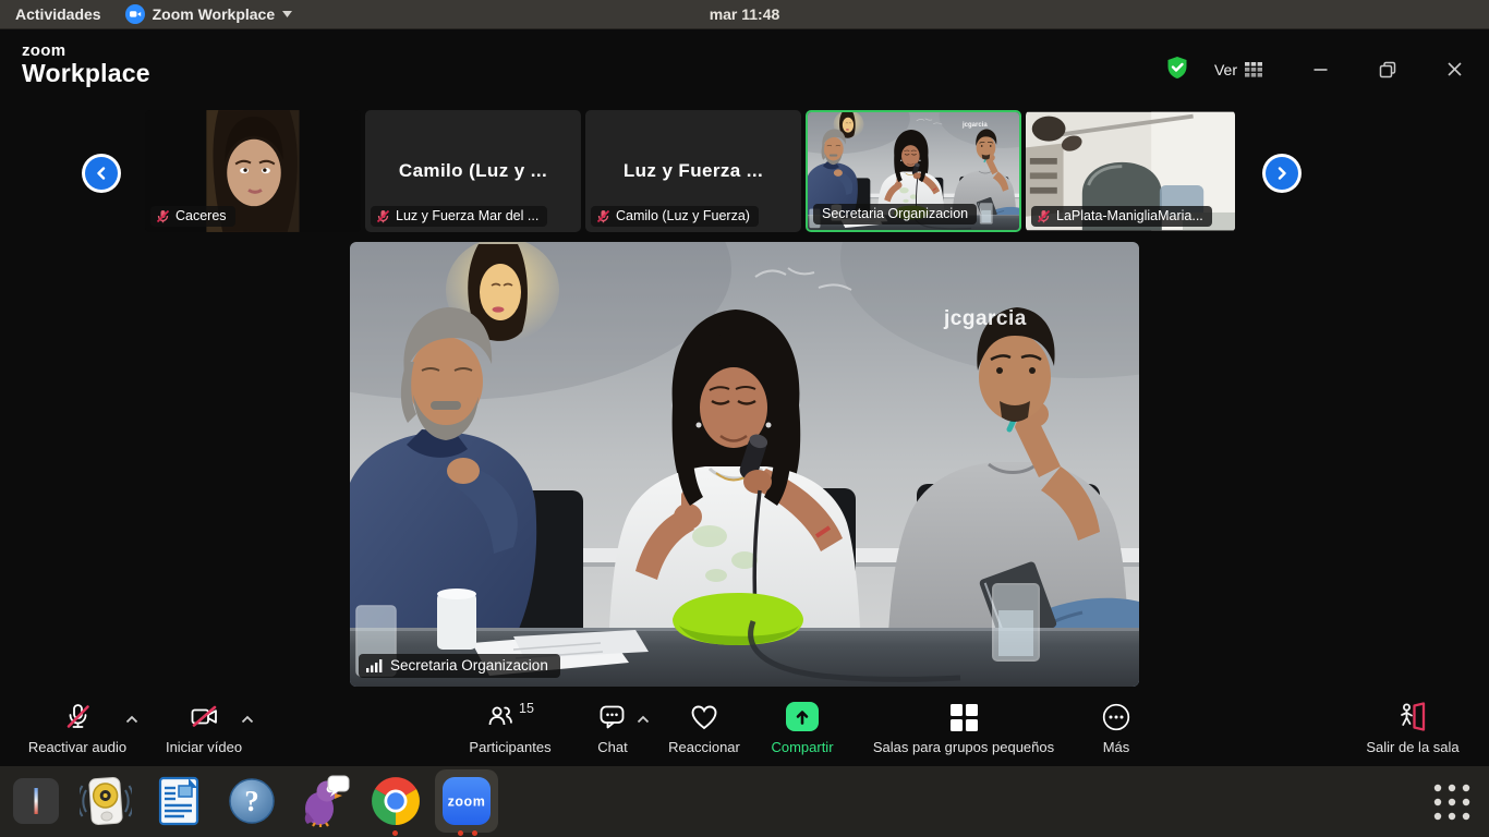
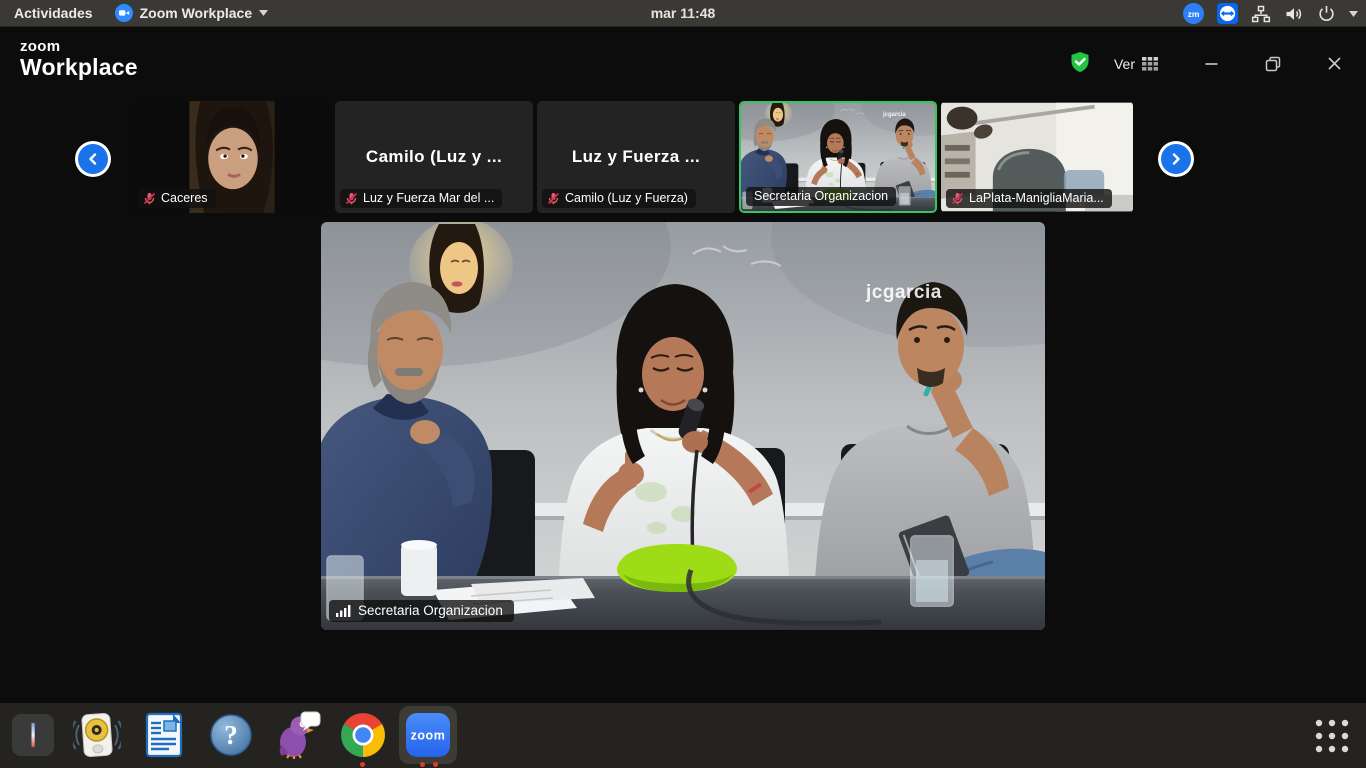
  Actividades
  Zoom Workplace
  mar 11:48
+ zm
  zoom
  Workplace
  Ver
  Caceres
  Camilo (Luz y ...
  Luz y Fuerza Mar del ...
  Luz y Fuerza ...
  Camilo (Luz y Fuerza)
  Secretaria Organizacion
  LaPlata-ManigliaMaria...
  jcgarcia
  Secretaria Organizacion
- Reactivar audio
- Iniciar vídeo
- 15
- Participantes
- Chat
- Reaccionar
- Compartir
- Salas para grupos pequeños
- Más
- Salir de la sala
  ?
  zoom
